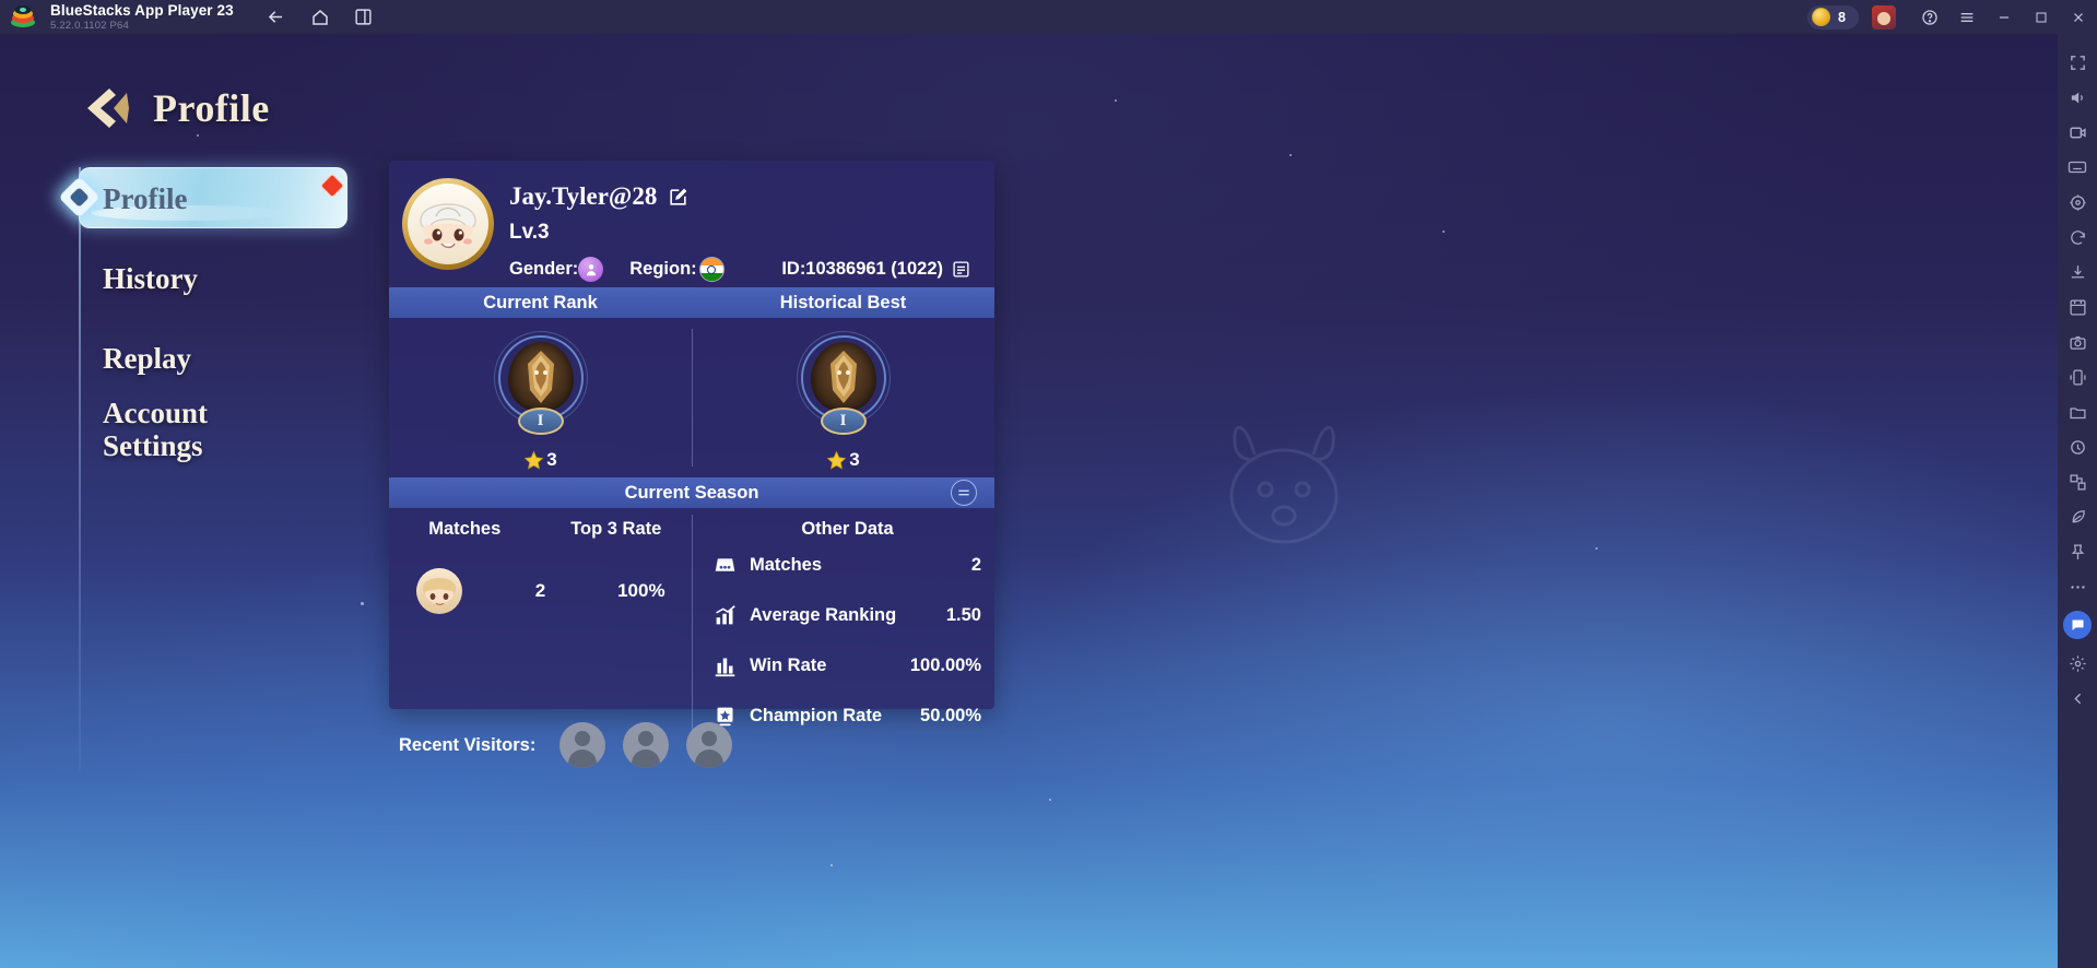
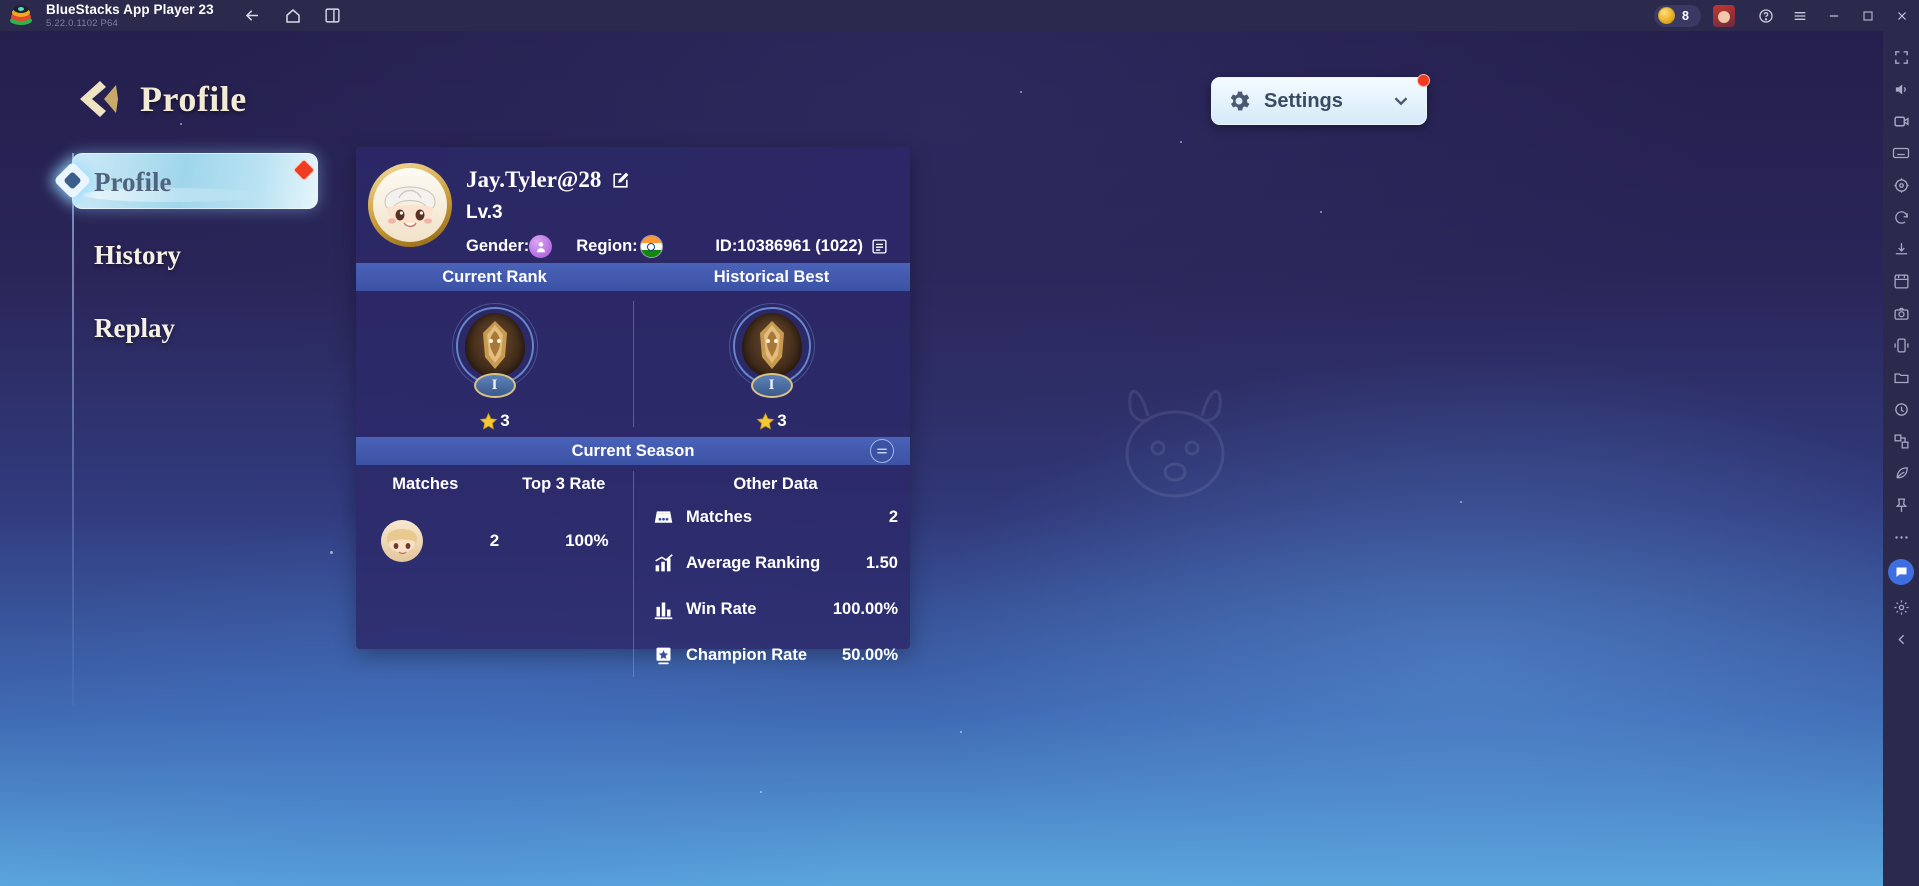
  BlueStacks App Player 23
  5.22.0.1102 P64
  8
  Profile
+ Settings
  Profile
  History
  Replay
- Account Settings
  Jay.Tyler@28
  Lv.3
  Gender:
  Region:
  ID:10386961 (1022)
  Current Rank
  Historical Best
  I
  3
  I
  3
  Current Season
  Matches
  Top 3 Rate
  2
  100%
  Other Data
  Matches
  2
  Average Ranking
  1.50
  Win Rate
  100.00%
  Champion Rate
  50.00%
- Recent Visitors:
